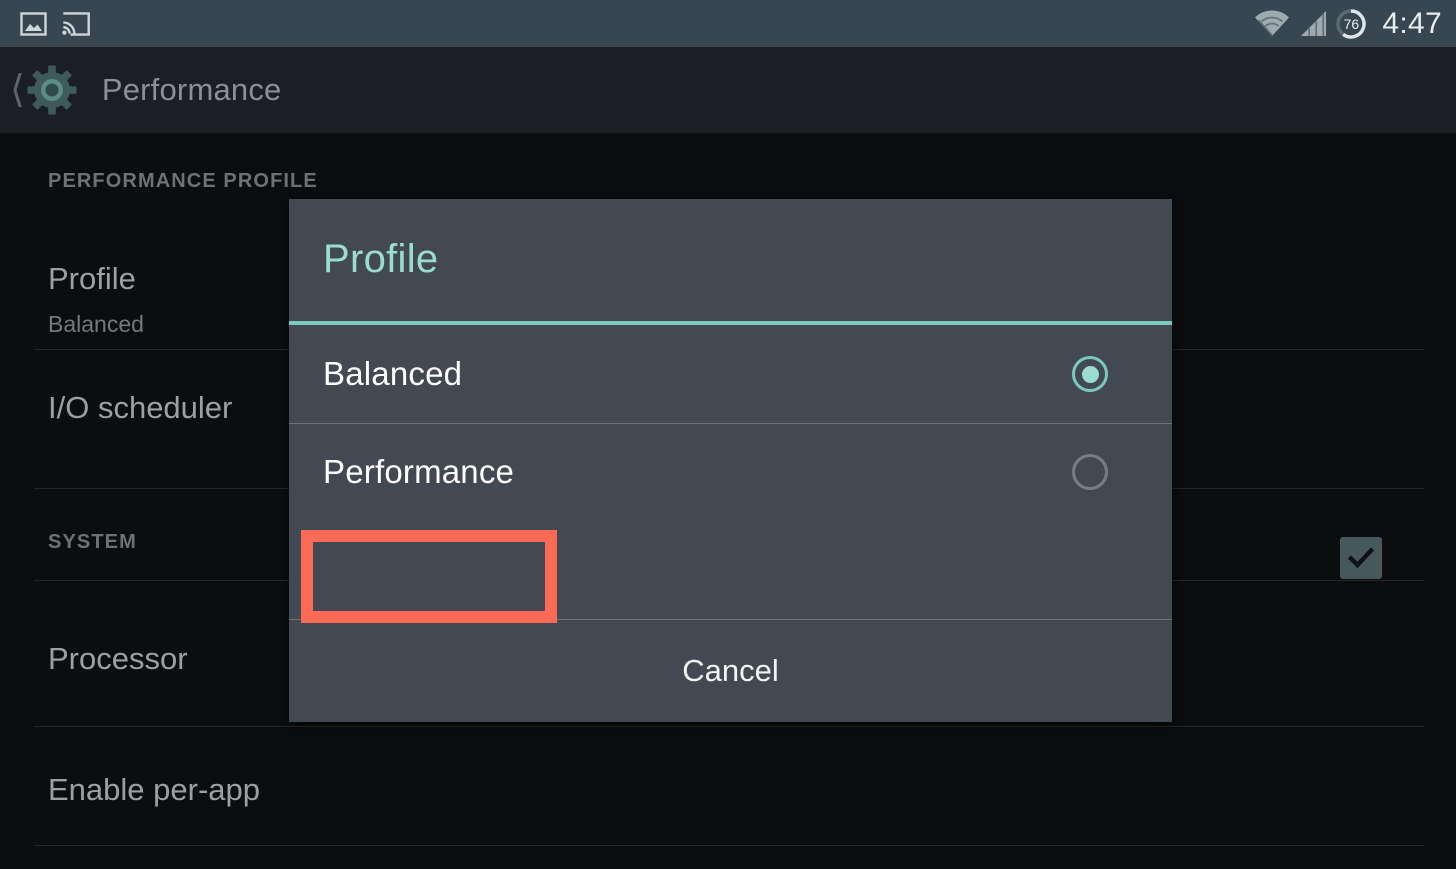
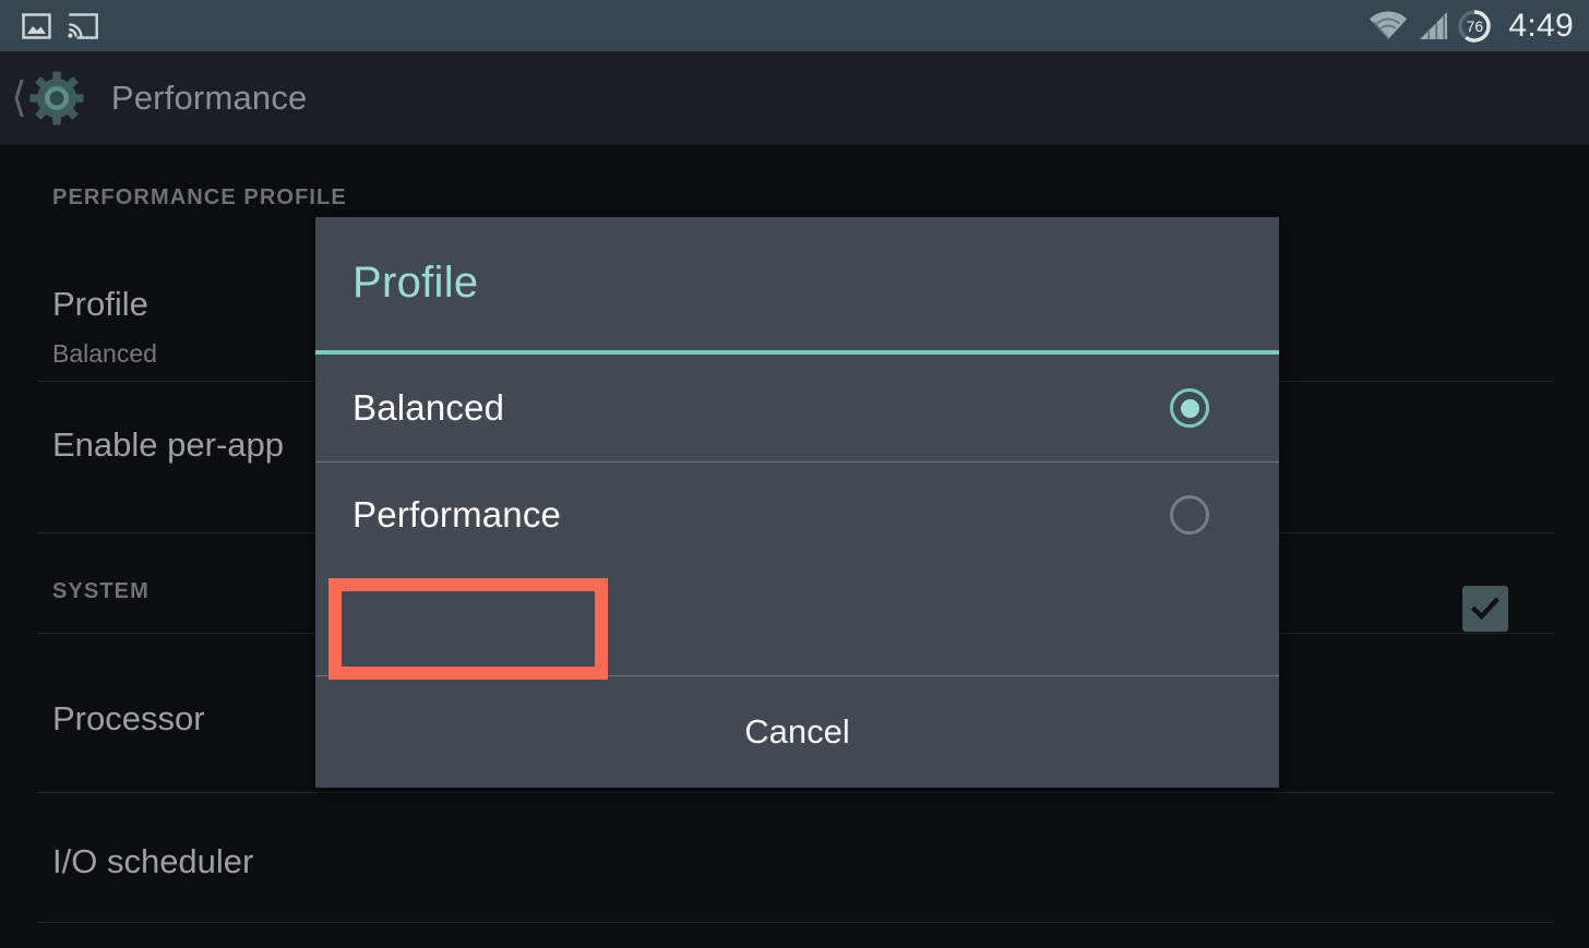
  76
- 4:47
+ 4:49
  ⟨
  Performance
  PERFORMANCE PROFILE
  Profile
  Balanced
- I/O scheduler
+ Enable per-app
  SYSTEM
  Processor
- Enable per-app
+ I/O scheduler
  Profile
  Balanced
  Performance
  Cancel
